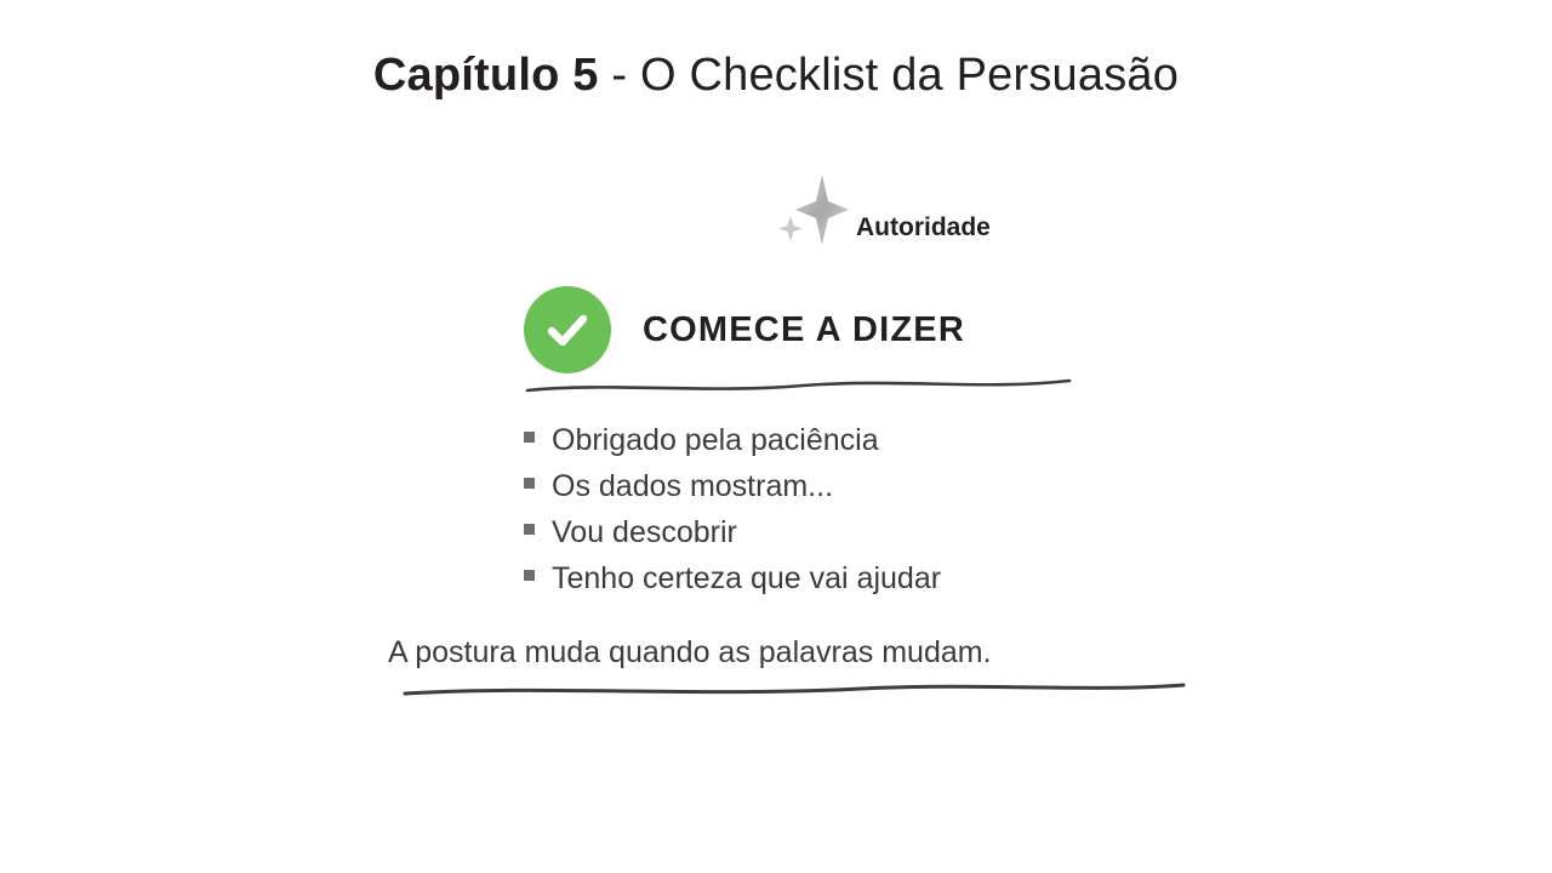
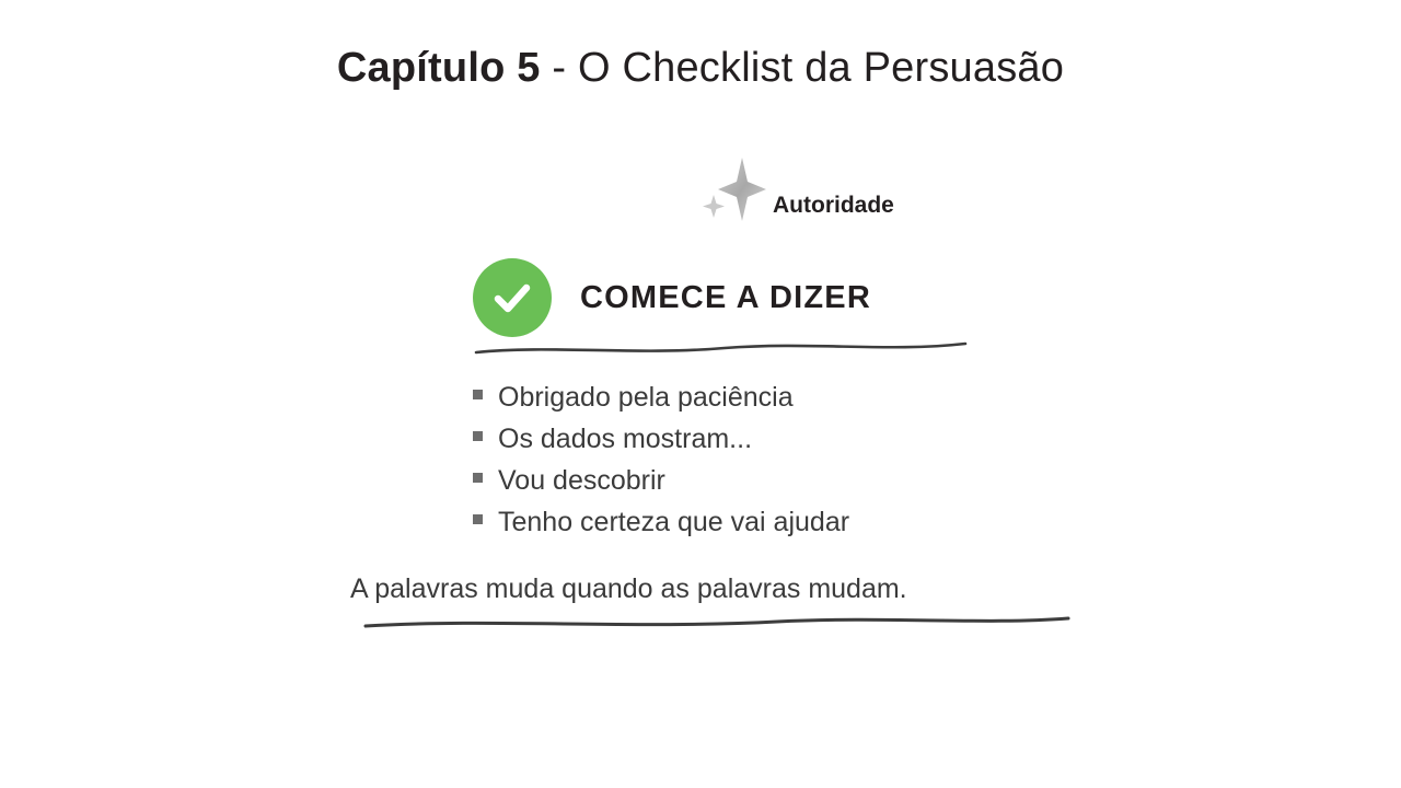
  Capítulo 5 - O Checklist da Persuasão
  Autoridade
  COMECE A DIZER
  Obrigado pela paciência
  Os dados mostram...
  Vou descobrir
  Tenho certeza que vai ajudar
- A postura muda quando as palavras mudam.
+ A palavras muda quando as palavras mudam.
